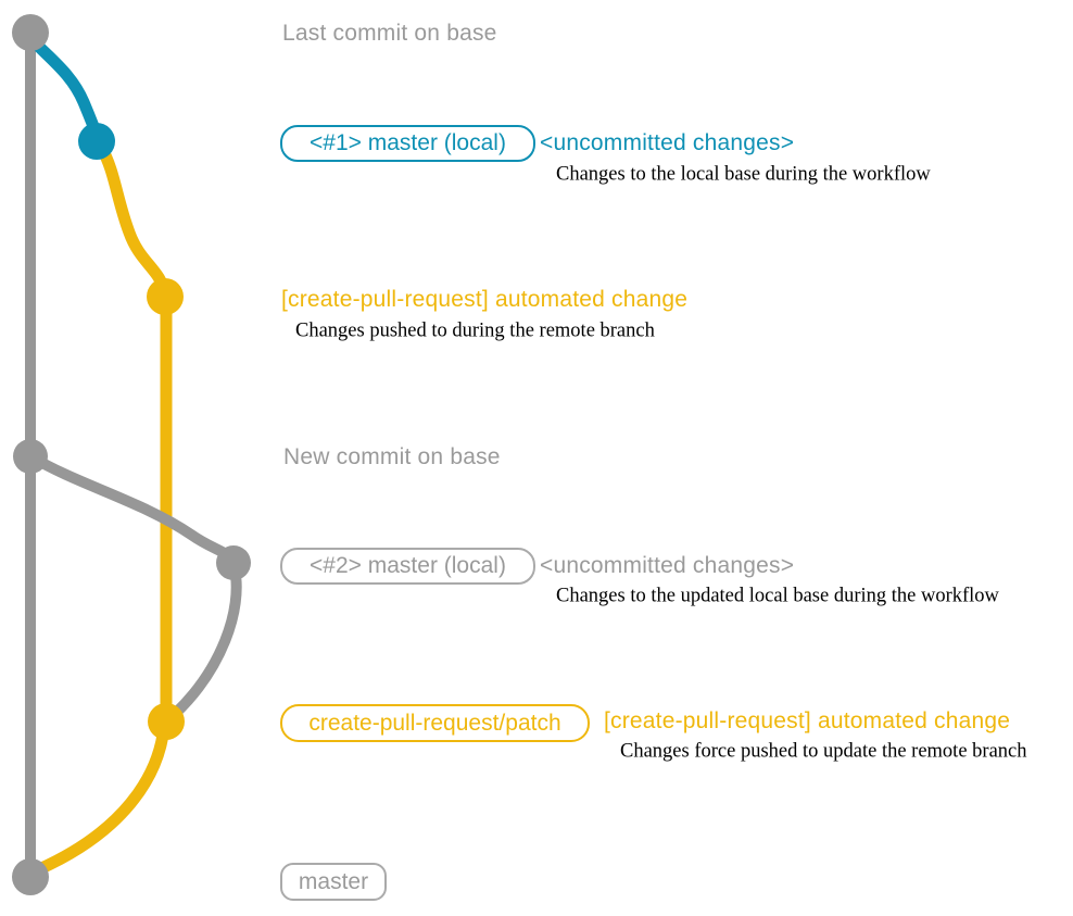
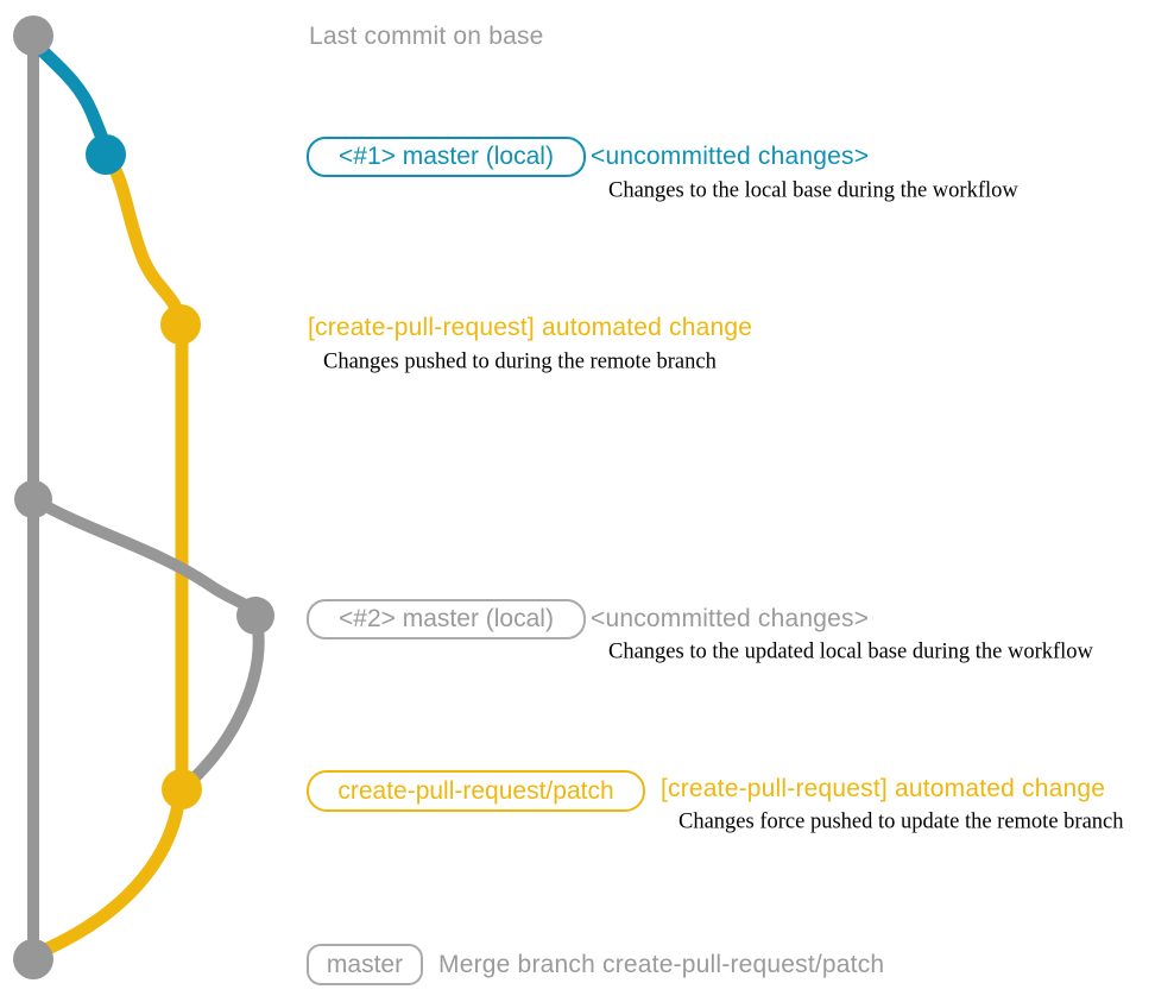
  Last commit on base
  <#1> master (local)
  <uncommitted changes>
  Changes to the local base during the workflow
  [create-pull-request] automated change
  Changes pushed to during the remote branch
- New commit on base
  <#2> master (local)
  <uncommitted changes>
  Changes to the updated local base during the workflow
  create-pull-request/patch
  [create-pull-request] automated change
  Changes force pushed to update the remote branch
  master
+ Merge branch create-pull-request/patch
